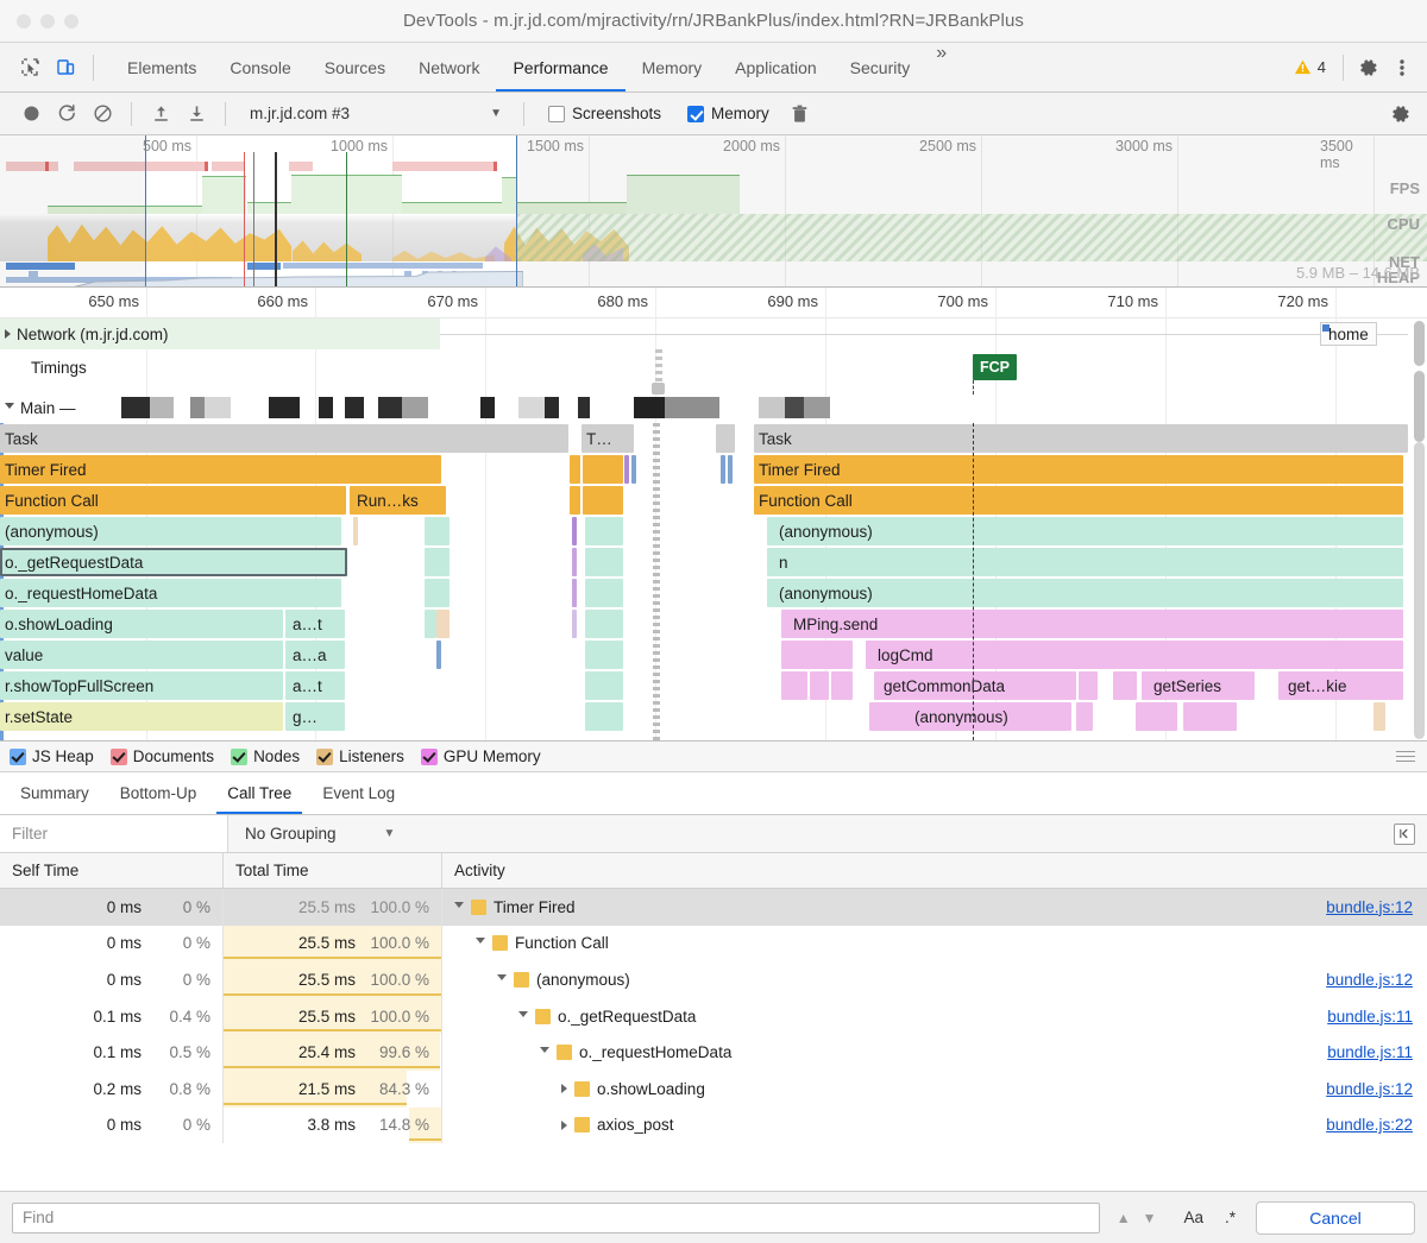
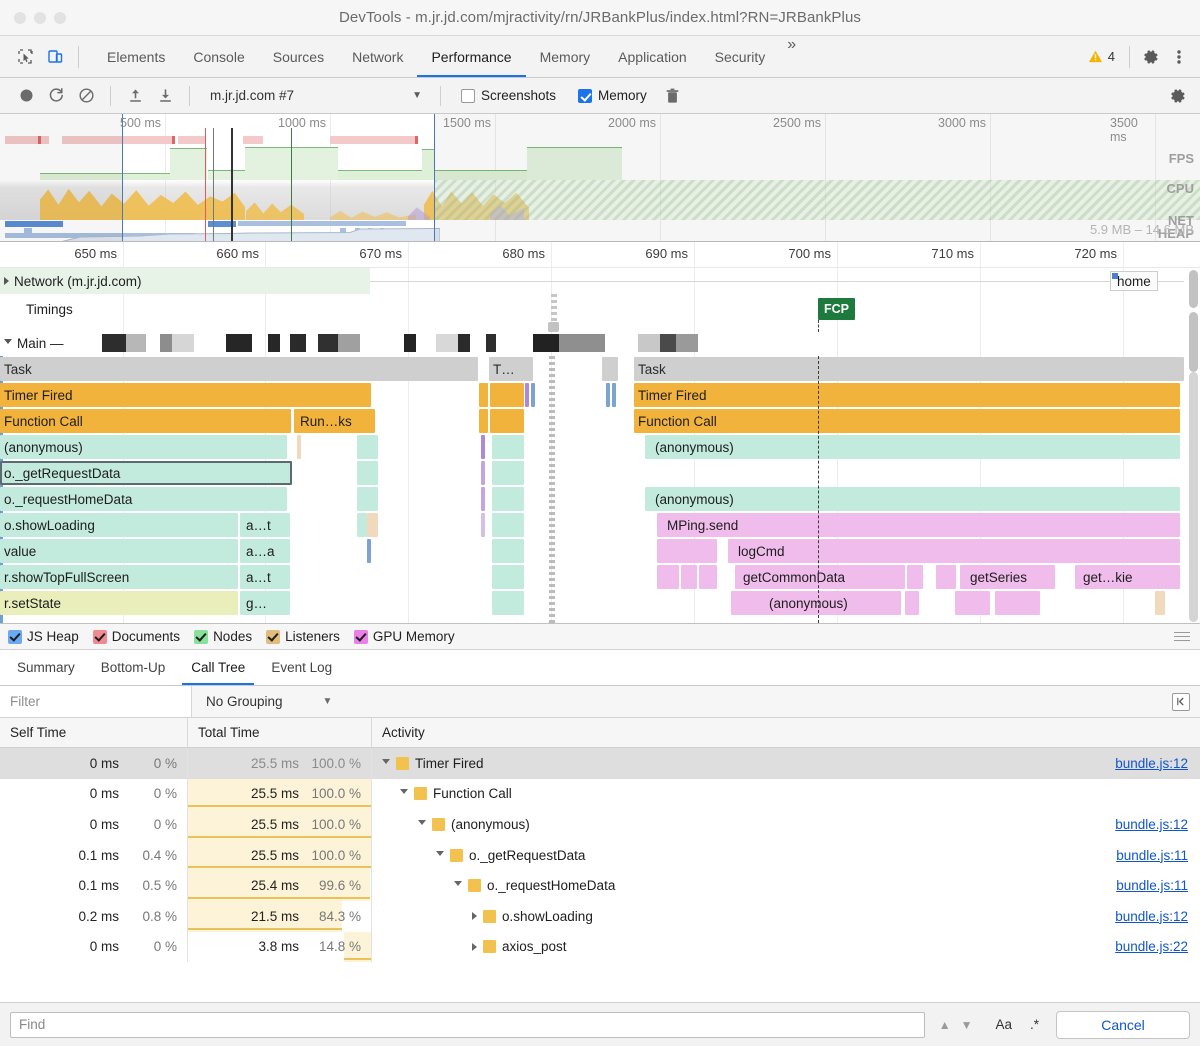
  DevTools - m.jr.jd.com/mjractivity/rn/JRBankPlus/index.html?RN=JRBankPlus
  Elements
  Console
  Sources
  Network
  Performance
  Memory
  Application
  Security
  »
  4
- m.jr.jd.com #3
+ m.jr.jd.com #7
  ▼
  Screenshots
  Memory
  500 ms
  1000 ms
  1500 ms
  2000 ms
  2500 ms
  3000 ms
  3500 ms
  FPS
  CPU
  NET
  HEAP
  5.9 MB – 14.6 MB
  650 ms
  660 ms
  670 ms
  680 ms
  690 ms
  700 ms
  710 ms
  720 ms
  Network (m.jr.jd.com)
  home
  Timings
  FCP
  Main —
  Task
  T…
  Task
  Timer Fired
  Timer Fired
  Function Call
  Run…ks
  Function Call
  (anonymous)
  (anonymous)
  o._getRequestData
- n
  o._requestHomeData
  (anonymous)
  o.showLoading
  a…t
  MPing.send
  value
  a…a
  logCmd
  r.showTopFullScreen
  a…t
  getCommonData
  getSeries
  get…kie
  r.setState
  g…
  (anonymous)
  JS Heap
  Documents
  Nodes
  Listeners
  GPU Memory
  Summary
  Bottom-Up
  Call Tree
  Event Log
  Filter
  No Grouping
  ▼
  Self Time
  Total Time
  Activity
  0 ms
  0 %
  25.5 ms
  100.0 %
  Timer Fired
  bundle.js:12
  0 ms
  0 %
  25.5 ms
  100.0 %
  Function Call
  0 ms
  0 %
  25.5 ms
  100.0 %
  (anonymous)
  bundle.js:12
  0.1 ms
  0.4 %
  25.5 ms
  100.0 %
  o._getRequestData
  bundle.js:11
  0.1 ms
  0.5 %
  25.4 ms
  99.6 %
  o._requestHomeData
  bundle.js:11
  0.2 ms
  0.8 %
  21.5 ms
  84.3 %
  o.showLoading
  bundle.js:12
  0 ms
  0 %
  3.8 ms
  14.8 %
  axios_post
  bundle.js:22
  Find
  ▲
  ▼
  Aa
  .*
  Cancel
